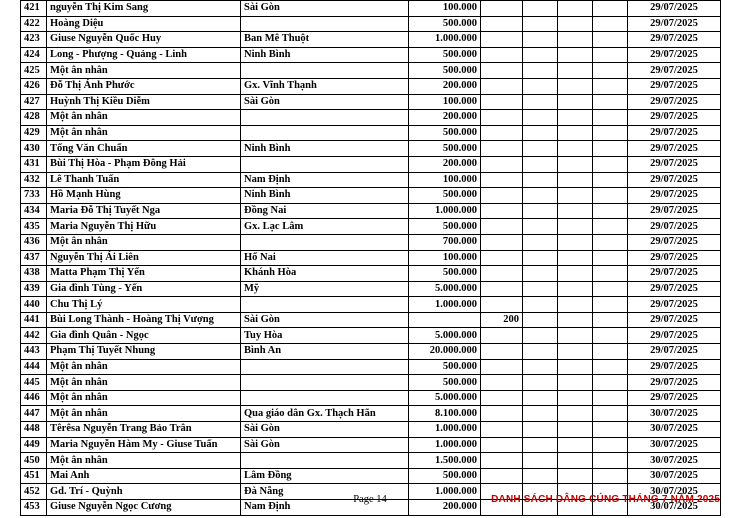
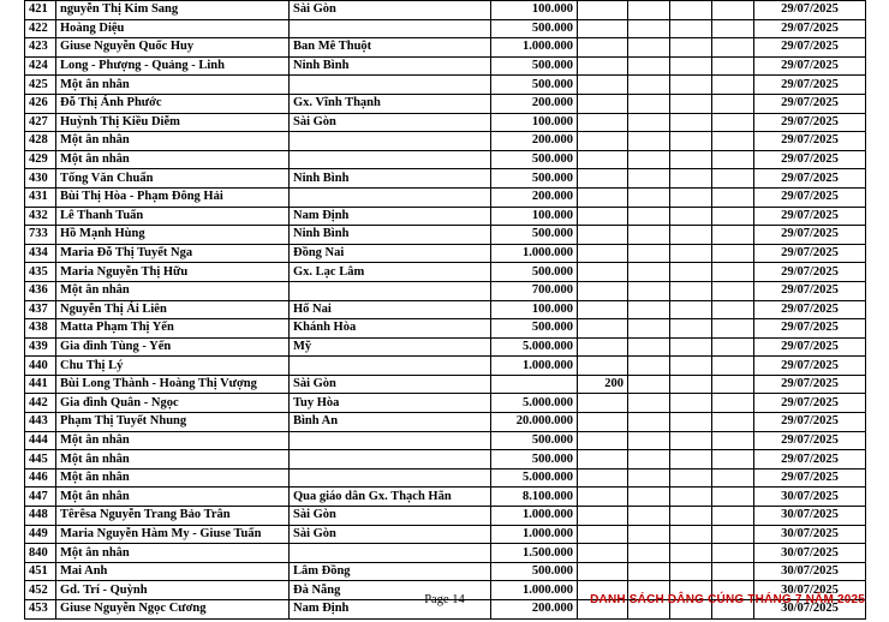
  421	nguyễn Thị Kim Sang	Sài Gòn	100.000					29/07/2025
  422	Hoàng Diệu		500.000					29/07/2025
  423	Giuse Nguyễn Quốc Huy	Ban Mê Thuột	1.000.000					29/07/2025
  424	Long - Phượng - Quảng - Linh	Ninh Bình	500.000					29/07/2025
  425	Một ân nhân		500.000					29/07/2025
  426	Đỗ Thị Ánh Phước	Gx. Vĩnh Thạnh	200.000					29/07/2025
  427	Huỳnh Thị Kiều Diễm	Sài Gòn	100.000					29/07/2025
  428	Một ân nhân		200.000					29/07/2025
  429	Một ân nhân		500.000					29/07/2025
  430	Tống Văn Chuẩn	Ninh Bình	500.000					29/07/2025
  431	Bùi Thị Hòa - Phạm Đông Hải		200.000					29/07/2025
  432	Lê Thanh Tuấn	Nam Định	100.000					29/07/2025
  733	Hồ Mạnh Hùng	Ninh Bình	500.000					29/07/2025
  434	Maria Đỗ Thị Tuyết Nga	Đồng Nai	1.000.000					29/07/2025
  435	Maria Nguyễn Thị Hữu	Gx. Lạc Lâm	500.000					29/07/2025
  436	Một ân nhân		700.000					29/07/2025
  437	Nguyễn Thị Ái Liên	Hố Nai	100.000					29/07/2025
  438	Matta Phạm Thị Yến	Khánh Hòa	500.000					29/07/2025
  439	Gia đình Tùng - Yến	Mỹ	5.000.000					29/07/2025
  440	Chu Thị Lý		1.000.000					29/07/2025
  441	Bùi Long Thành - Hoàng Thị Vượng	Sài Gòn		200				29/07/2025
  442	Gia đình Quân - Ngọc	Tuy Hòa	5.000.000					29/07/2025
  443	Phạm Thị Tuyết Nhung	Bình An	20.000.000					29/07/2025
  444	Một ân nhân		500.000					29/07/2025
  445	Một ân nhân		500.000					29/07/2025
  446	Một ân nhân		5.000.000					29/07/2025
  447	Một ân nhân	Qua giáo dân Gx. Thạch Hãn	8.100.000					30/07/2025
  448	Têrêsa Nguyễn Trang Bảo Trân	Sài Gòn	1.000.000					30/07/2025
  449	Maria Nguyễn Hàm My - Giuse Tuấn	Sài Gòn	1.000.000					30/07/2025
- 450	Một ân nhân		1.500.000					30/07/2025
+ 840	Một ân nhân		1.500.000					30/07/2025
  451	Mai Anh	Lâm Đồng	500.000					30/07/2025
  452	Gd. Trí - Quỳnh	Đà Nẵng	1.000.000					30/07/2025
  453	Giuse Nguyễn Ngọc Cương	Nam Định	200.000					30/07/2025
  Page 14
  DANH SÁCH DÂNG CÚNG THÁNG 7 NĂM 2025
